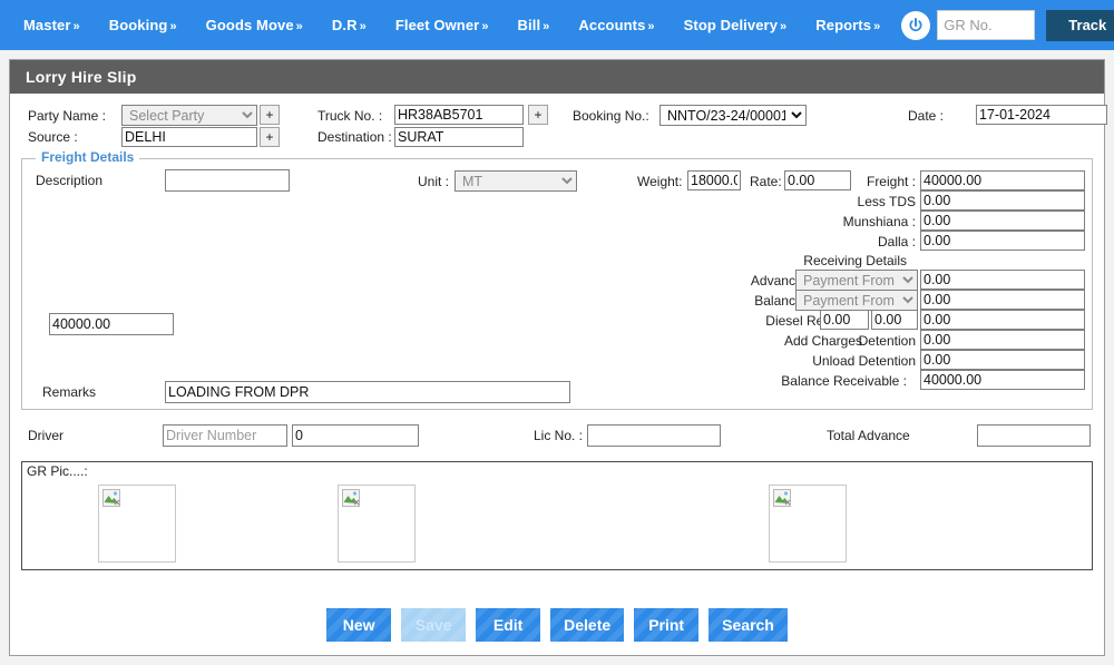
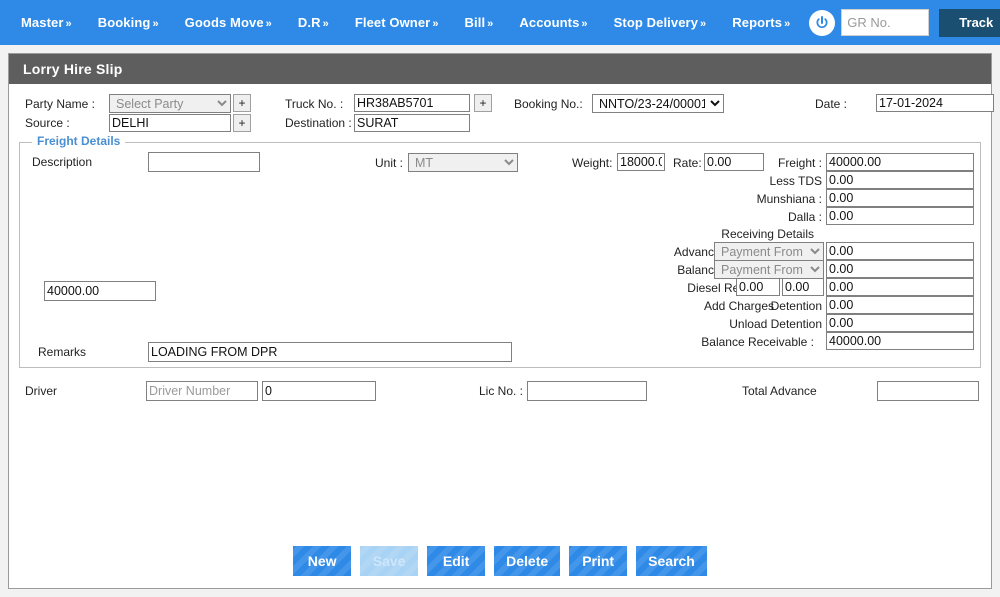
  Master »
  Booking »
  Goods Move »
  D.R »
  Fleet Owner »
  Bill »
  Accounts »
  Stop Delivery »
  Reports »
  GR No.
  Track
  Lorry Hire Slip
  Party Name :
  Select Party
  +
  Source :
  DELHI
  +
  Truck No. :
  HR38AB5701
  +
  Destination :
  SURAT
  Booking No.:
  NNTO/23-24/00001
  Date :
  17-01-2024
  Freight Details
  Description
  Unit :
  MT
  Weight:
  18000.0
  Rate:
  0.00
  Freight :
  40000.00
  Less TDS
  0.00
  Munshiana :
  0.00
  Dalla :
  0.00
  Receiving Details
  Payment From
  0.00
  Payment From
  0.00
  0.00
  0.00
  0.00
  Add Charges
  Detention
  0.00
  Unload Detention
  0.00
  Balance Receivable :
  40000.00
  40000.00
  Remarks
  LOADING FROM DPR
  Driver
  Driver Number
  0
  Lic No. :
  Total Advance
- GR Pic....:
  New
  Save
  Edit
  Delete
  Print
  Search
